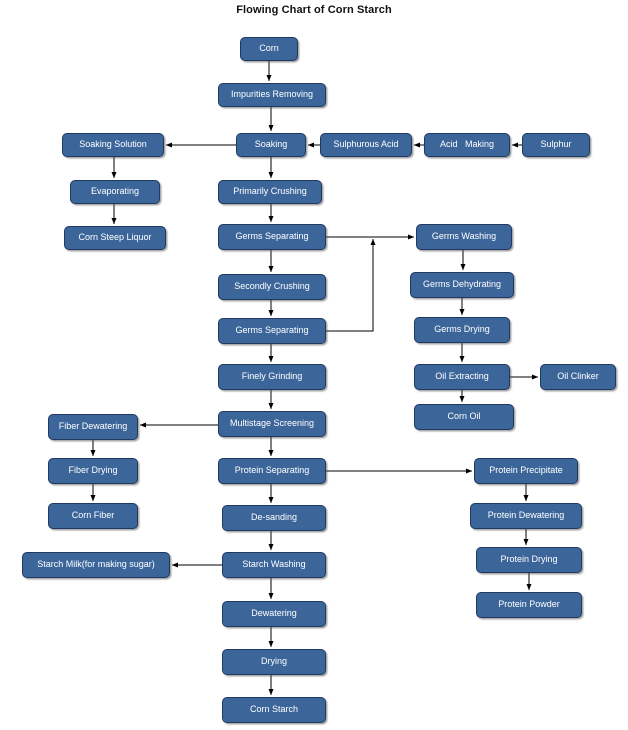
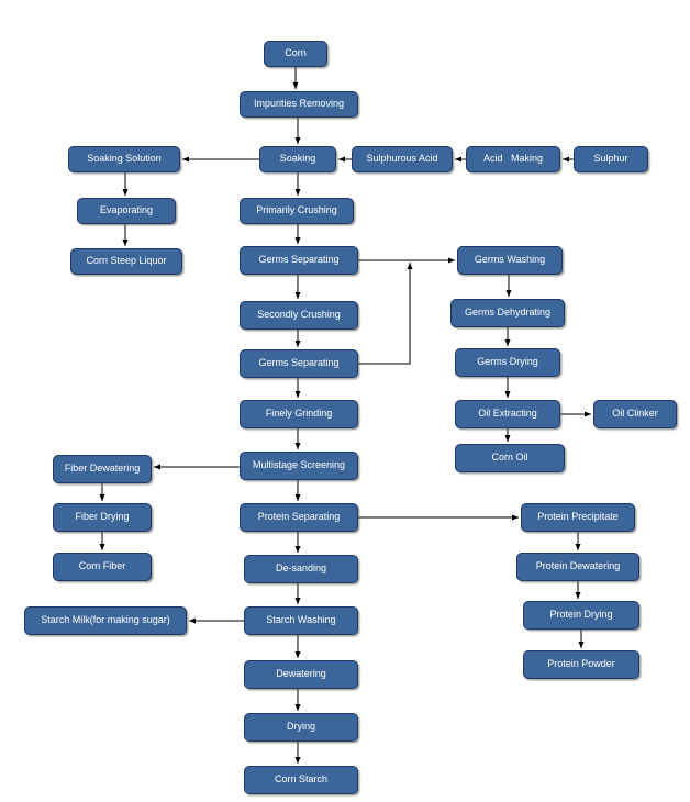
- Flowing Chart of Corn Starch
  Corn
  Impurities Removing
  Soaking
  Soaking Solution
  Sulphurous Acid
  Acid Making
  Sulphur
  Evaporating
  Corn Steep Liquor
  Primarily Crushing
  Germs Separating
  Secondly Crushing
  Germs Separating
  Finely Grinding
  Multistage Screening
  Protein Separating
  De-sanding
  Starch Washing
  Dewatering
  Drying
  Corn Starch
  Germs Washing
  Germs Dehydrating
  Germs Drying
  Oil Extracting
  Oil Clinker
  Corn Oil
  Fiber Dewatering
  Fiber Drying
  Corn Fiber
  Starch Milk(for making sugar)
  Protein Precipitate
  Protein Dewatering
  Protein Drying
  Protein Powder
